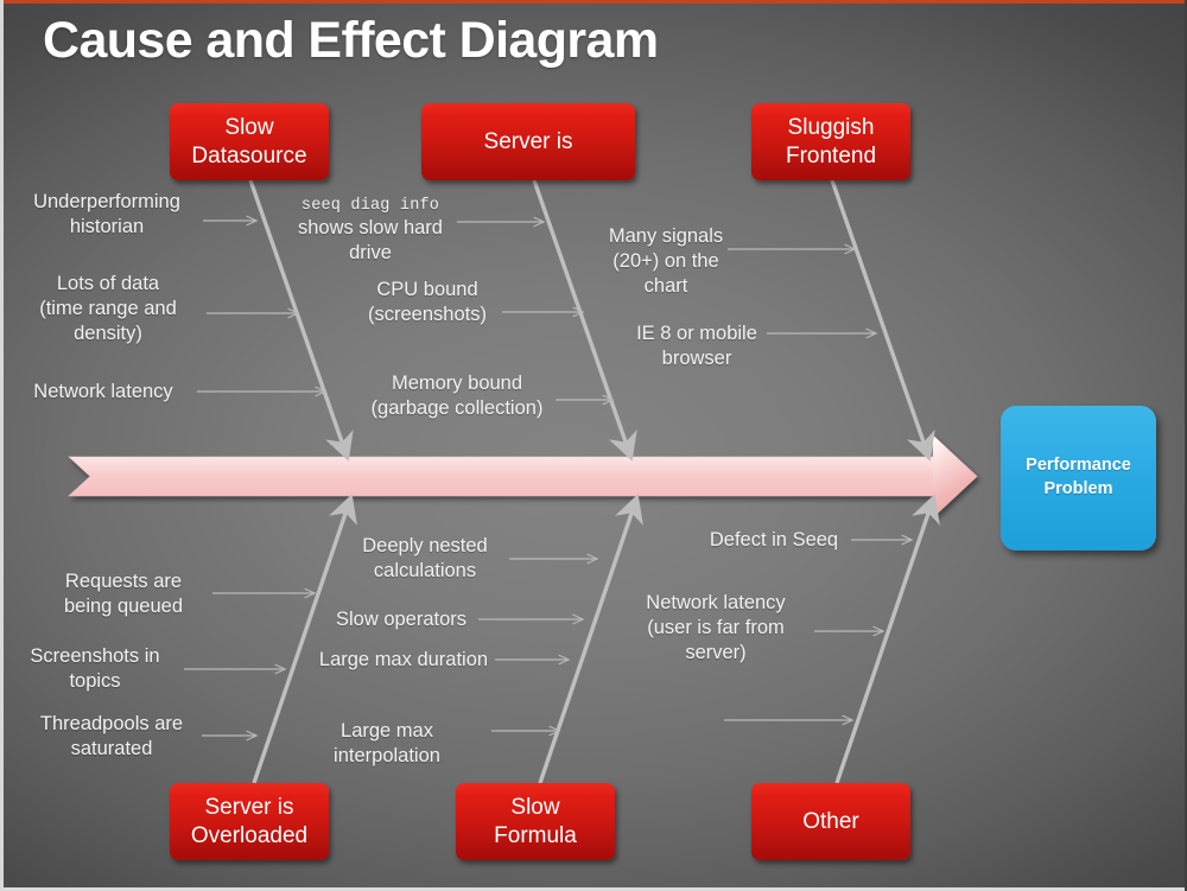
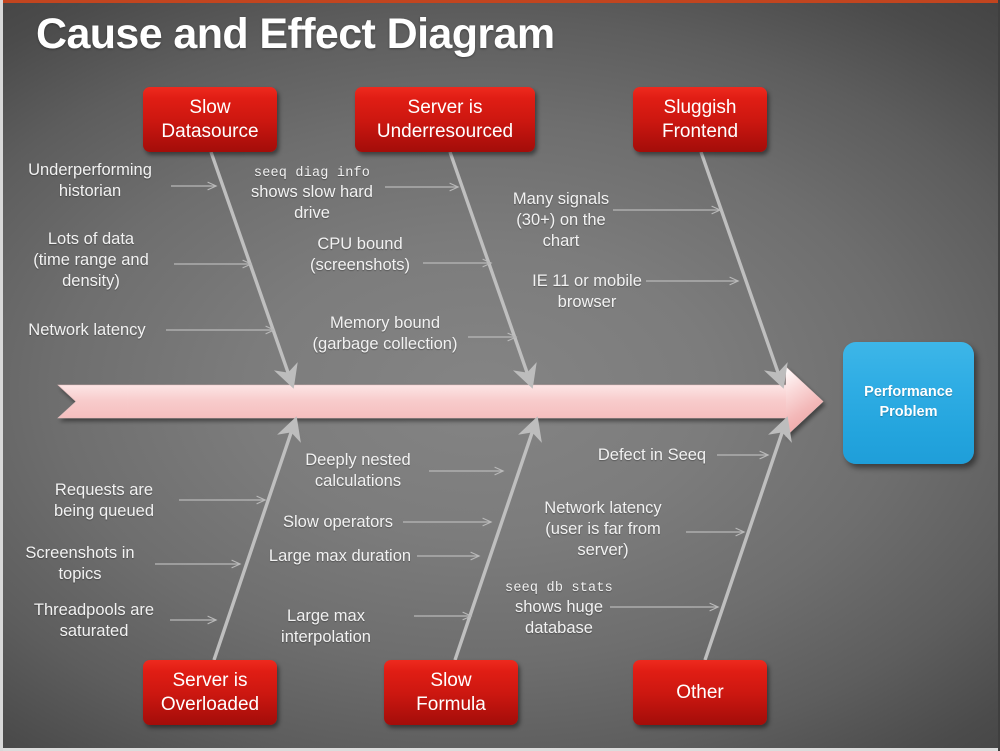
  Cause and Effect Diagram
  Slow
  Datasource
  Server is
+ Underresourced
  Sluggish
  Frontend
  Server is
  Overloaded
  Slow
  Formula
  Other
  Performance Problem
  Underperforming
  historian
  Lots of data
  (time range and
  density)
  Network latency
  seeq diag info
  shows slow hard
  drive
  CPU bound
  (screenshots)
  Memory bound
  (garbage collection)
  Many signals
- (20+) on the
+ (30+) on the
  chart
- IE 8 or mobile
+ IE 11 or mobile
  browser
  Requests are
  being queued
  Screenshots in
  topics
  Threadpools are
  saturated
  Deeply nested
  calculations
  Slow operators
  Large max duration
  Large max interpolation
  Defect in Seeq
  Network latency
  (user is far from
  server)
+ seeq db stats
+ shows huge
+ database
